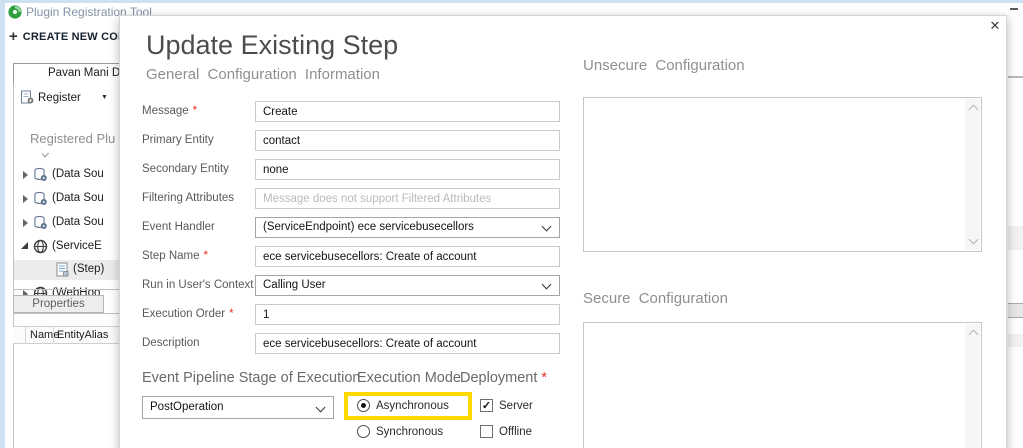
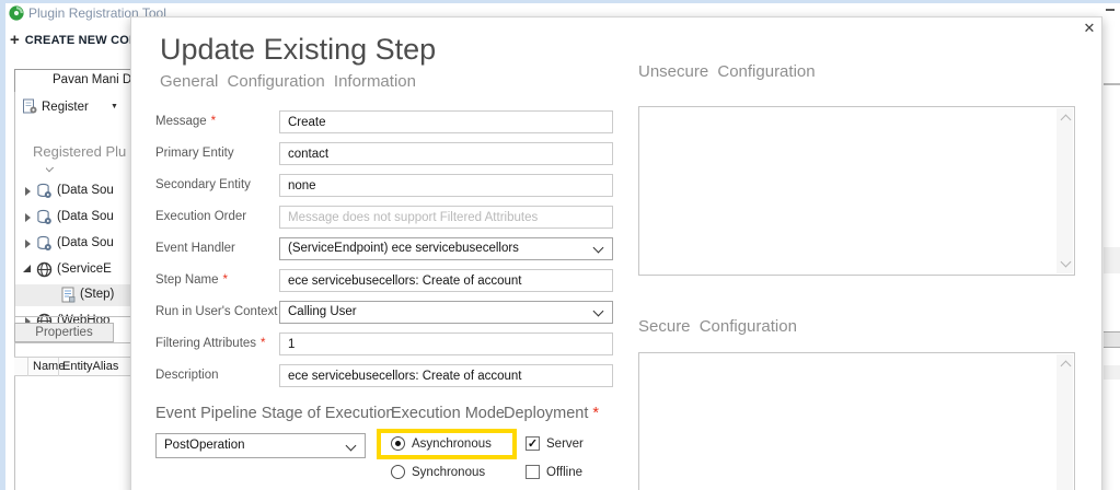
  Plugin Registration Tool
  + CREATE NEW CO
  Pavan Mani D
  Register
  Registered Plu
  (Data Sou
  (Data Sou
  (Data Sou
  (ServiceE
  (Step)
  (WebHoo
  Properties
  Name
  EntityAlias
  ✕
  Update Existing Step
  General Configuration Information
  Message *
  Create
  Primary Entity
  contact
  Secondary Entity
  none
- Filtering Attributes
+ Execution Order
  Message does not support Filtered Attributes
  Event Handler
  (ServiceEndpoint) ece servicebusecellors
  Step Name *
  ece servicebusecellors: Create of account
  Run in User's Context
  Calling User
- Execution Order *
+ Filtering Attributes *
  1
  Description
  ece servicebusecellors: Create of account
  Event Pipeline Stage of Execution
  Execution Mode
  Deployment *
  PostOperation
  Asynchronous
  Synchronous
  ✓
  Server
  Offline
  Unsecure Configuration
  Secure Configuration
